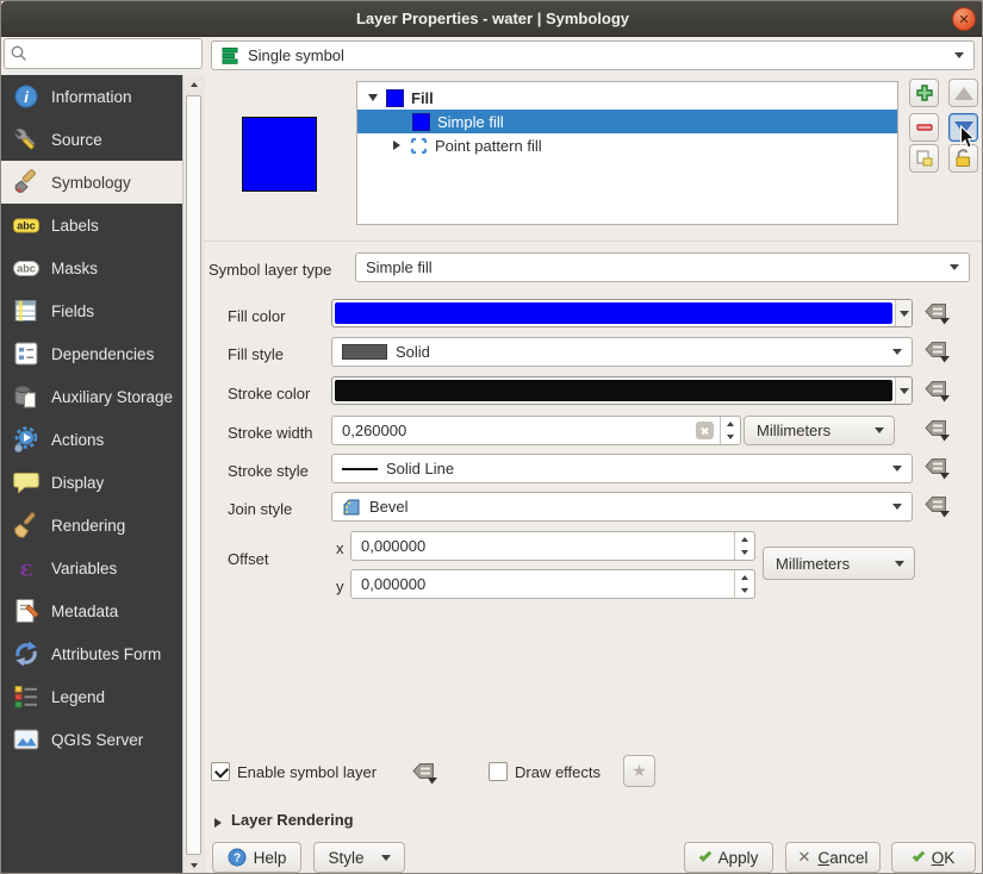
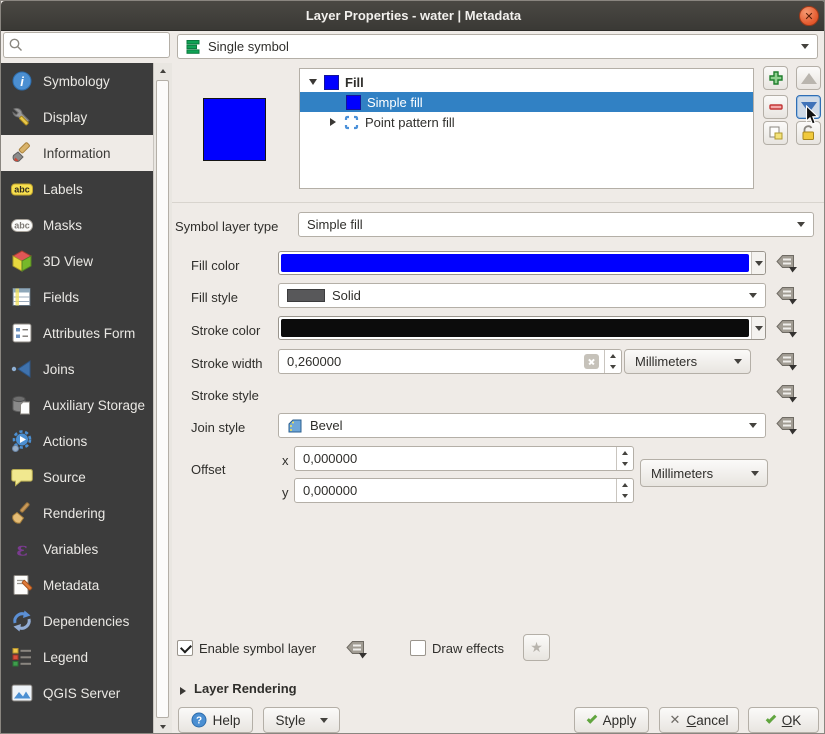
- Layer Properties - water | Symbology
+ Layer Properties - water | Metadata
  ✕
  Single symbol
  i
- Information
+ Symbology
- Source
+ Display
- Symbology
+ Information
  abc
  Labels
  abc
  Masks
+ 3D View
  Fields
- Dependencies
+ Attributes Form
+ Joins
  Auxiliary Storage
  Actions
- Display
+ Source
  Rendering
  ε
  Variables
  Metadata
- Attributes Form
+ Dependencies
  Legend
  QGIS Server
  Fill
  Simple fill
  Point pattern fill
  Symbol layer type
  Simple fill
  Fill color
  Fill style
  Solid
  Stroke color
  Stroke width
  0,260000
  Millimeters
  Stroke style
- Solid Line
  Join style
  Bevel
  Offset
  x
  0,000000
  y
  0,000000
  Millimeters
  Enable symbol layer
  Draw effects
  ★
  Layer Rendering
  ?
  Help
  Style
  Apply
  ✕
  Cancel
  OK
